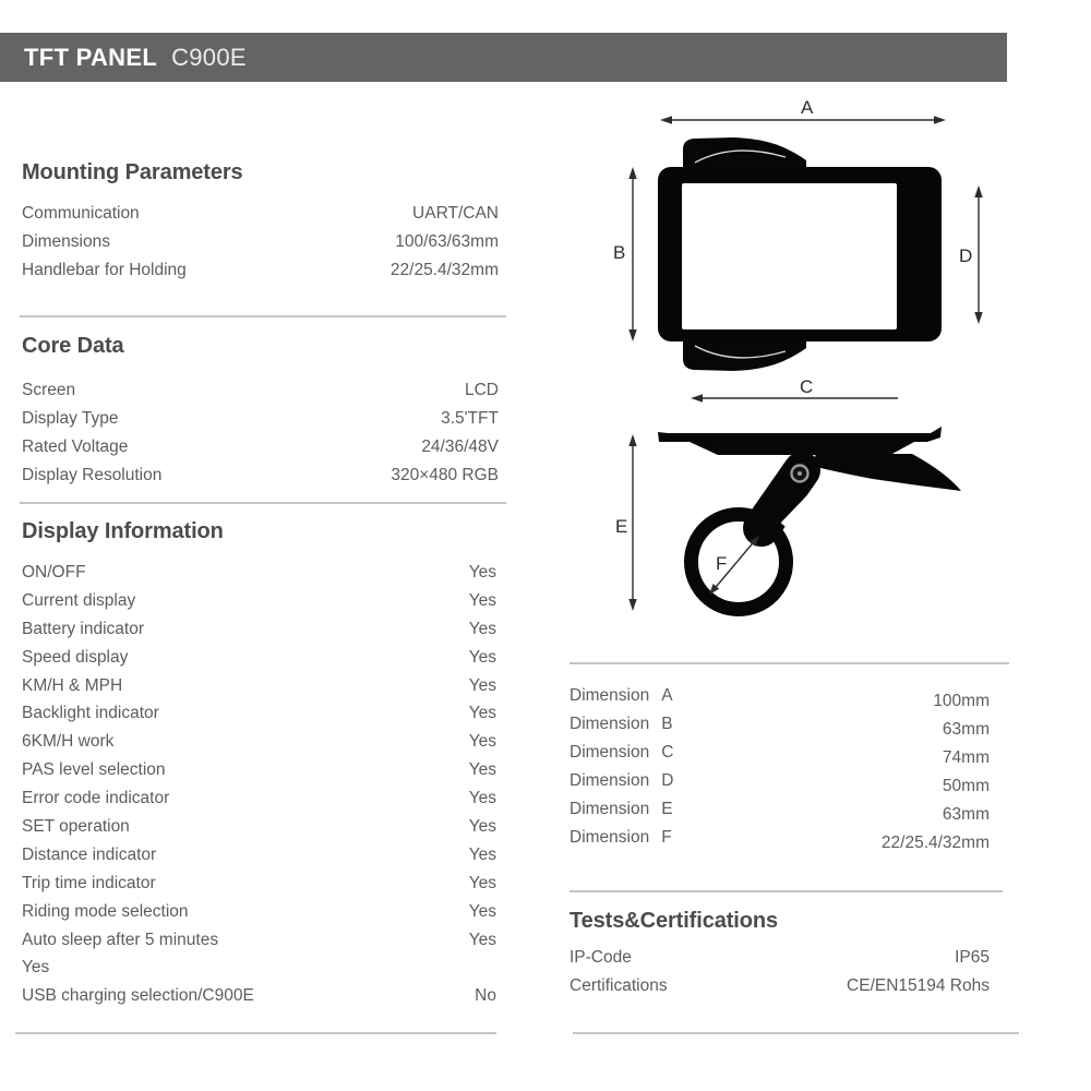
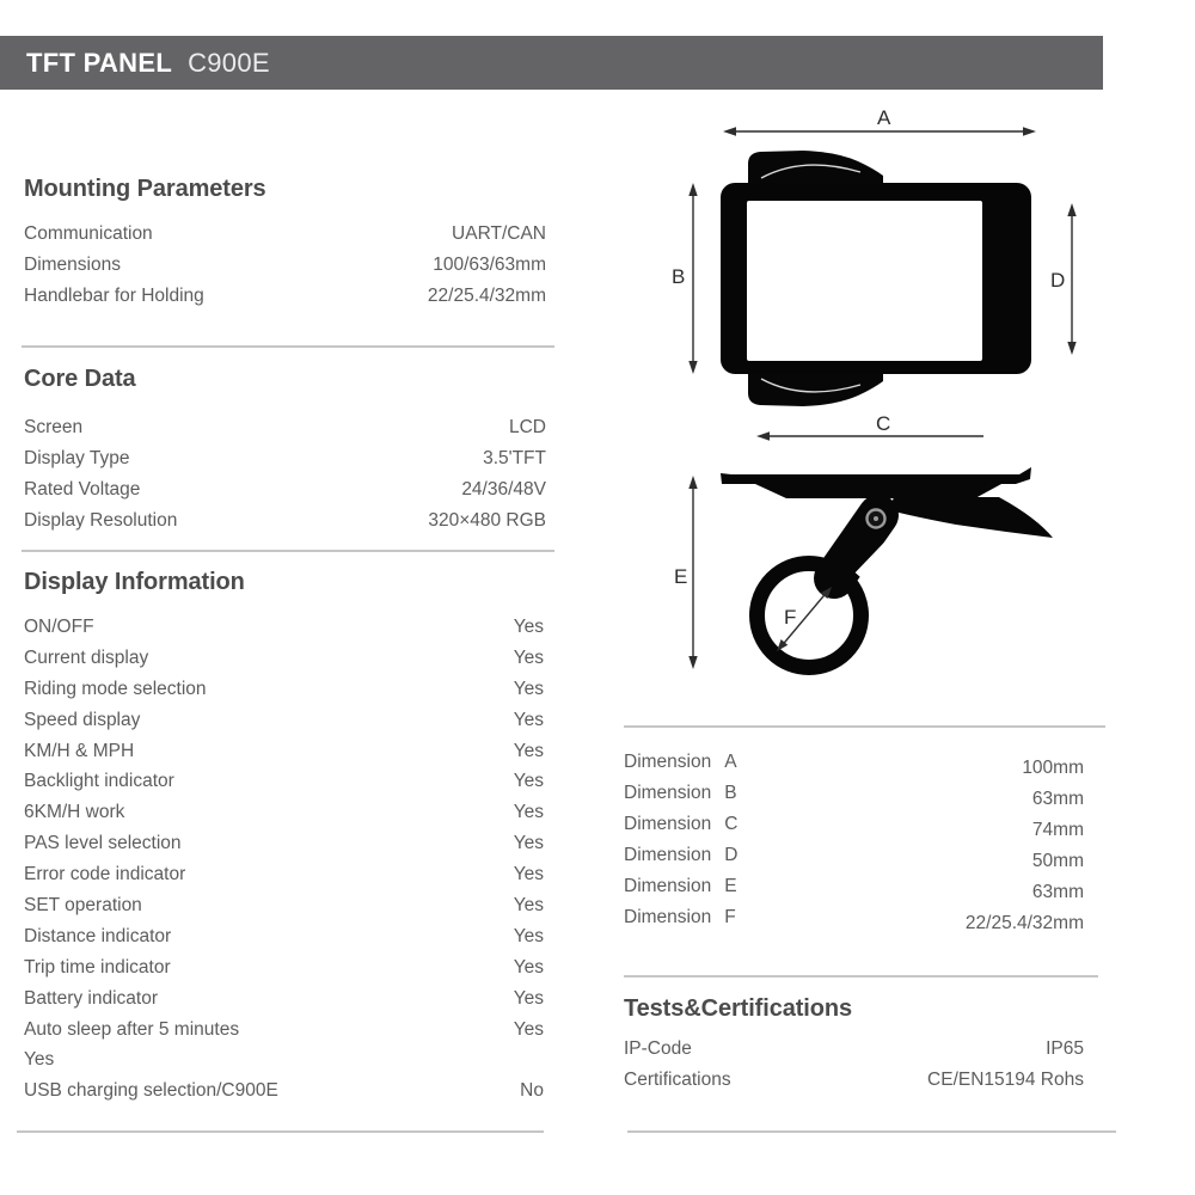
  TFT PANEL
  C900E
  Mounting Parameters
  Communication
  UART/CAN
  Dimensions
  100/63/63mm
  Handlebar for Holding
  22/25.4/32mm
  Core Data
  Screen
  LCD
  Display Type
  3.5'TFT
  Rated Voltage
  24/36/48V
  Display Resolution
  320×480 RGB
  Display Information
  ON/OFF
  Yes
  Current display
  Yes
- Battery indicator
+ Riding mode selection
  Yes
  Speed display
  Yes
  KM/H & MPH
  Yes
  Backlight indicator
  Yes
  6KM/H work
  Yes
  PAS level selection
  Yes
  Error code indicator
  Yes
  SET operation
  Yes
  Distance indicator
  Yes
  Trip time indicator
  Yes
- Riding mode selection
+ Battery indicator
  Yes
  Auto sleep after 5 minutes
  Yes
  Yes
  USB charging selection/C900E
  No
  A
  B
  C
  D
  E
  F
  Dimension
  A
  100mm
  Dimension
  B
  63mm
  Dimension
  C
  74mm
  Dimension
  D
  50mm
  Dimension
  E
  63mm
  Dimension
  F
  22/25.4/32mm
  Tests&Certifications
  IP-Code
  IP65
  Certifications
  CE/EN15194 Rohs
